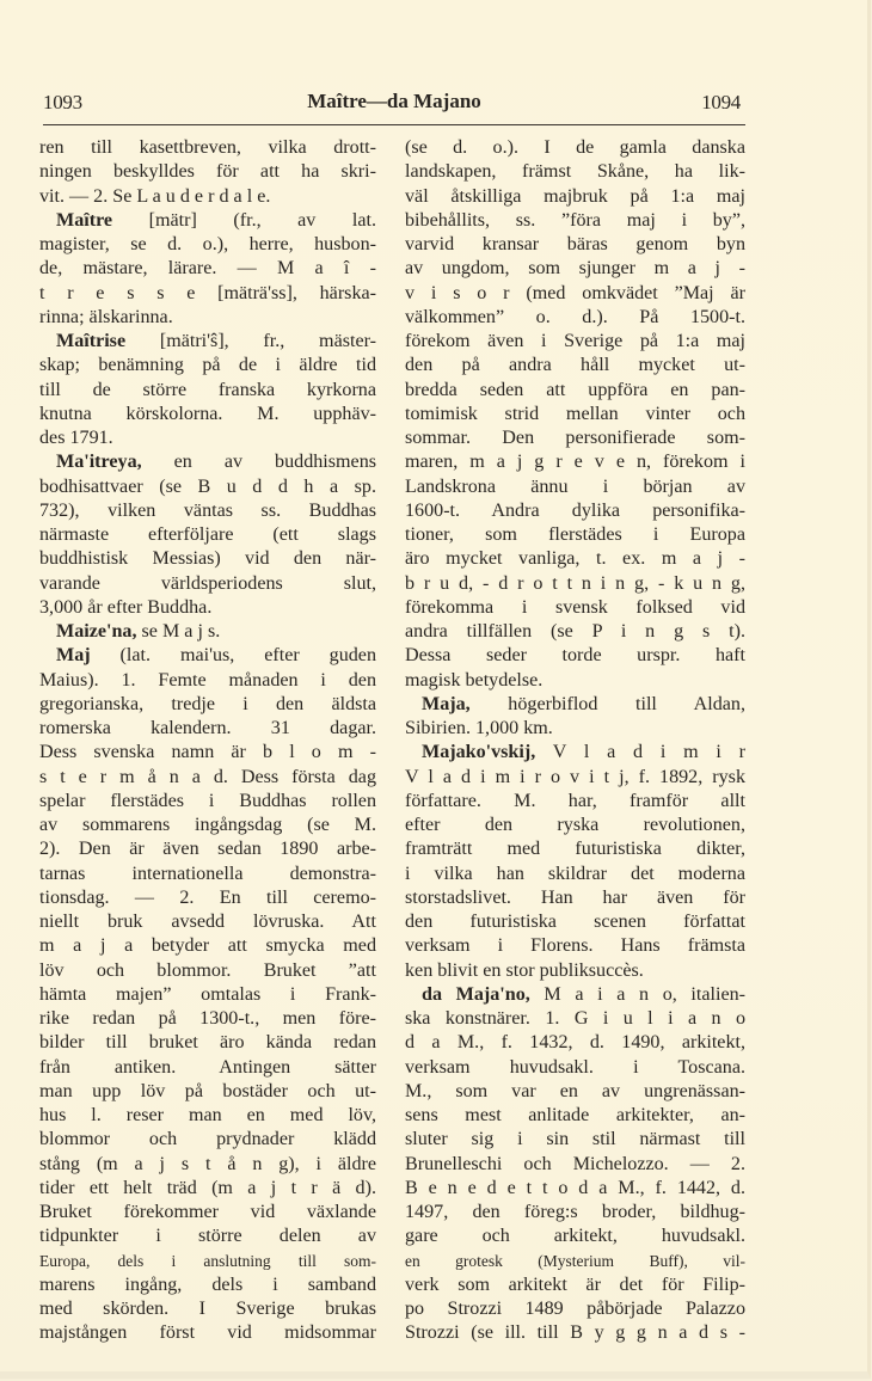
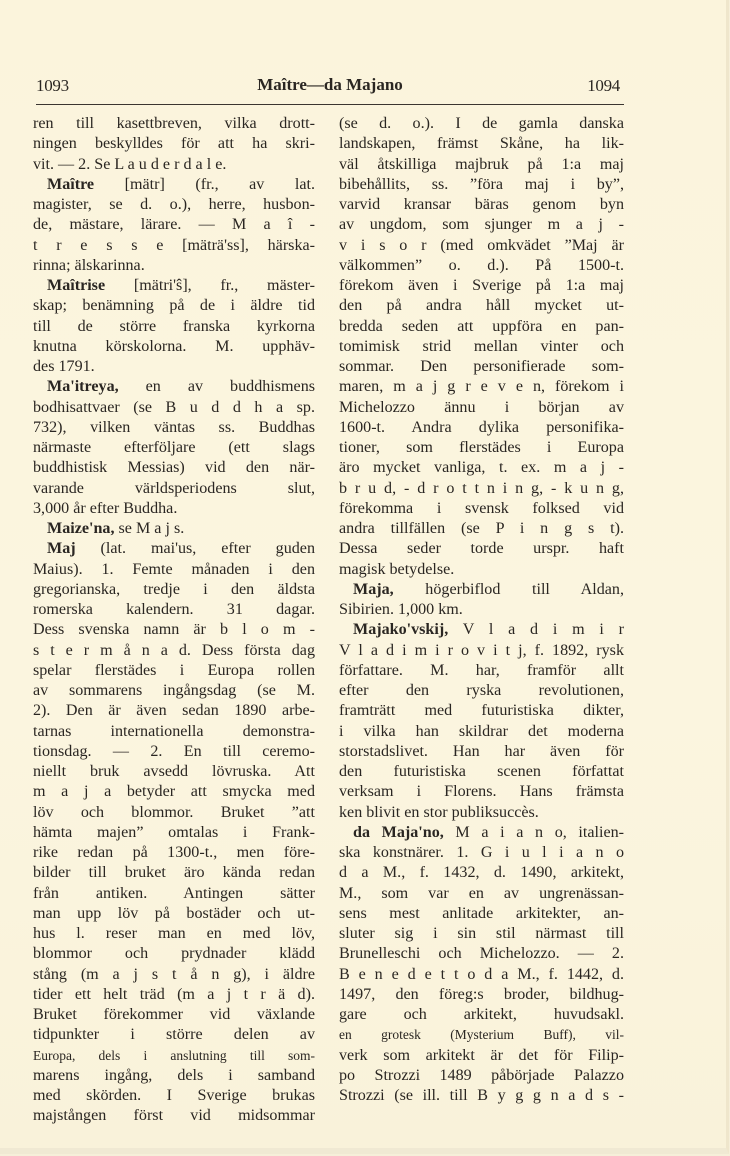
  1093
  Maître—da Majano
  1094
  ren till kasettbreven, vilka drott-
  ningen beskylldes för att ha skri-
  vit. — 2. Se L a u d e r d a l e.
  Maître [mätr] (fr., av lat.
  magister, se d. o.), herre, husbon-
  de, mästare, lärare. — M a î -
  t r e s s e [mäträ'ss], härska-
  rinna; älskarinna.
  Maîtrise [mätri'ŝ], fr., mäster-
  skap; benämning på de i äldre tid
  till de större franska kyrkorna
  knutna körskolorna. M. upphäv-
  des 1791.
  Ma'itreya, en av buddhismens
  bodhisattvaer (se B u d d h a sp.
  732), vilken väntas ss. Buddhas
  närmaste efterföljare (ett slags
  buddhistisk Messias) vid den när-
  varande världsperiodens slut,
  3,000 år efter Buddha.
  Maize'na, se M a j s.
  Maj (lat. mai'us, efter guden
  Maius). 1. Femte månaden i den
  gregorianska, tredje i den äldsta
  romerska kalendern. 31 dagar.
  Dess svenska namn är b l o m -
  s t e r m å n a d. Dess första dag
- spelar flerstädes i Buddhas rollen
+ spelar flerstädes i Europa rollen
  av sommarens ingångsdag (se M.
  2). Den är även sedan 1890 arbe-
  tarnas internationella demonstra-
  tionsdag. — 2. En till ceremo-
  niellt bruk avsedd lövruska. Att
  m a j a betyder att smycka med
  löv och blommor. Bruket ”att
  hämta majen” omtalas i Frank-
  rike redan på 1300-t., men före-
  bilder till bruket äro kända redan
  från antiken. Antingen sätter
  man upp löv på bostäder och ut-
  hus l. reser man en med löv,
  blommor och prydnader klädd
  stång (m a j s t å n g), i äldre
  tider ett helt träd (m a j t r ä d).
  Bruket förekommer vid växlande
  tidpunkter i större delen av
  Europa, dels i anslutning till som-
  marens ingång, dels i samband
  med skörden. I Sverige brukas
  majstången först vid midsommar
  (se d. o.). I de gamla danska
  landskapen, främst Skåne, ha lik-
  väl åtskilliga majbruk på 1:a maj
  bibehållits, ss. ”föra maj i by”,
  varvid kransar bäras genom byn
  av ungdom, som sjunger m a j -
  v i s o r (med omkvädet ”Maj är
  välkommen” o. d.). På 1500-t.
  förekom även i Sverige på 1:a maj
  den på andra håll mycket ut-
  bredda seden att uppföra en pan-
  tomimisk strid mellan vinter och
  sommar. Den personifierade som-
  maren, m a j g r e v e n, förekom i
- Landskrona ännu i början av
+ Michelozzo ännu i början av
  1600-t. Andra dylika personifika-
  tioner, som flerstädes i Europa
  äro mycket vanliga, t. ex. m a j -
  b r u d, - d r o t t n i n g, - k u n g,
  förekomma i svensk folksed vid
  andra tillfällen (se P i n g s t).
  Dessa seder torde urspr. haft
  magisk betydelse.
  Maja, högerbiflod till Aldan,
  Sibirien. 1,000 km.
  Majako'vskij, V l a d i m i r
  V l a d i m i r o v i t j, f. 1892, rysk
  författare. M. har, framför allt
  efter den ryska revolutionen,
  framträtt med futuristiska dikter,
  i vilka han skildrar det moderna
  storstadslivet. Han har även för
  den futuristiska scenen författat
  verksam i Florens. Hans främsta
  ken blivit en stor publiksuccès.
  da Maja'no, M a i a n o, italien-
  ska konstnärer. 1. G i u l i a n o
  d a M., f. 1432, d. 1490, arkitekt,
- verksam huvudsakl. i Toscana.
  M., som var en av ungrenässan-
  sens mest anlitade arkitekter, an-
  sluter sig i sin stil närmast till
  Brunelleschi och Michelozzo. — 2.
  B e n e d e t t o d a M., f. 1442, d.
  1497, den föreg:s broder, bildhug-
  gare och arkitekt, huvudsakl.
  en grotesk (Mysterium Buff), vil-
  verk som arkitekt är det för Filip-
  po Strozzi 1489 påbörjade Palazzo
  Strozzi (se ill. till B y g g n a d s -
